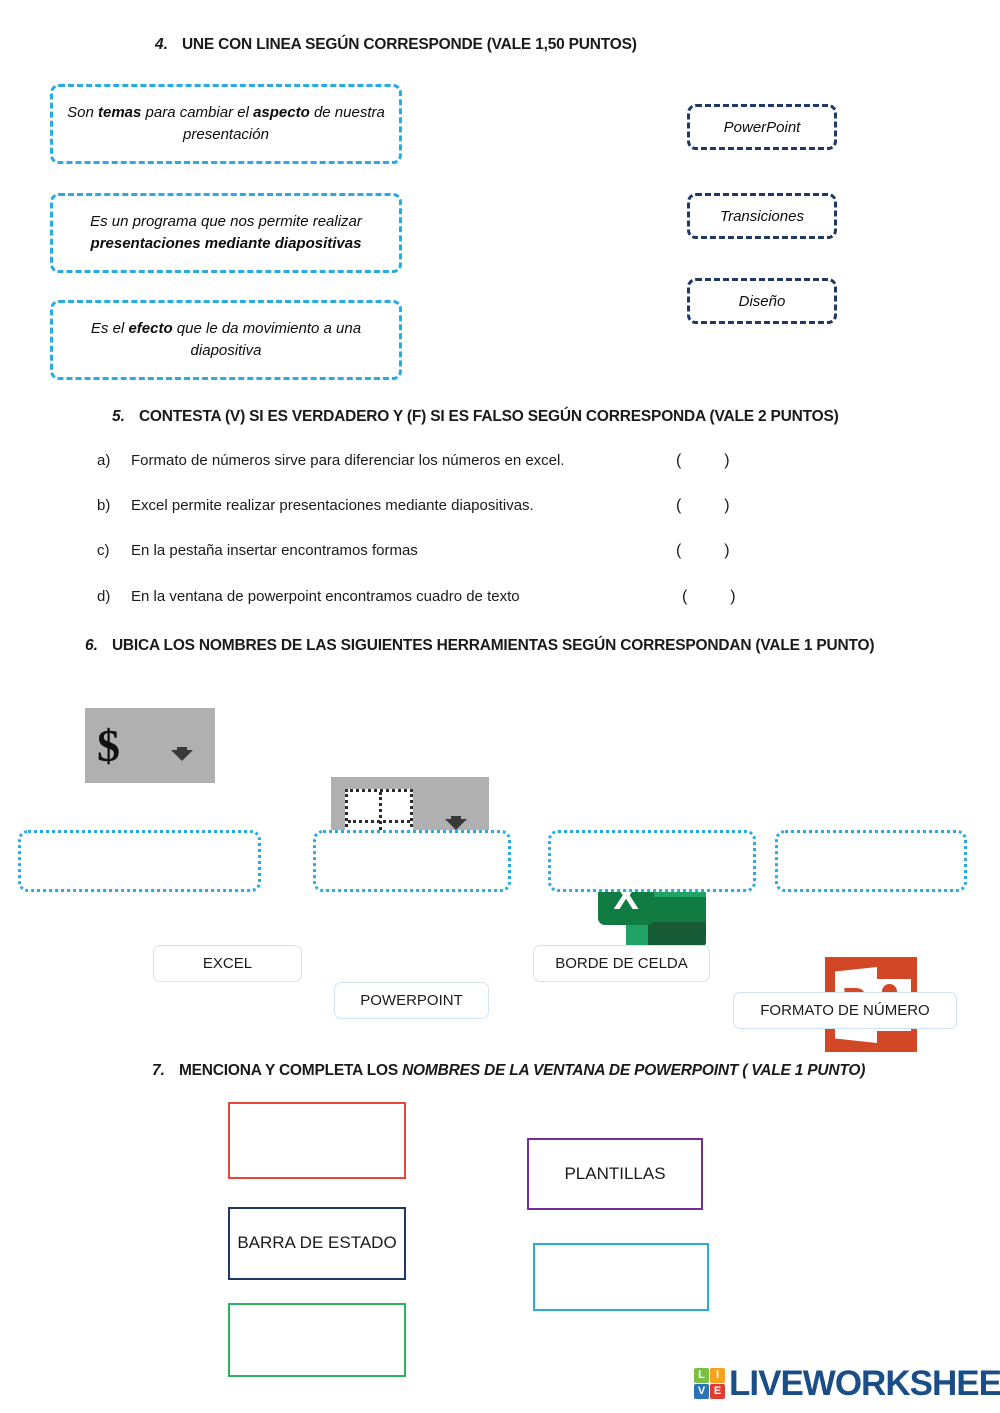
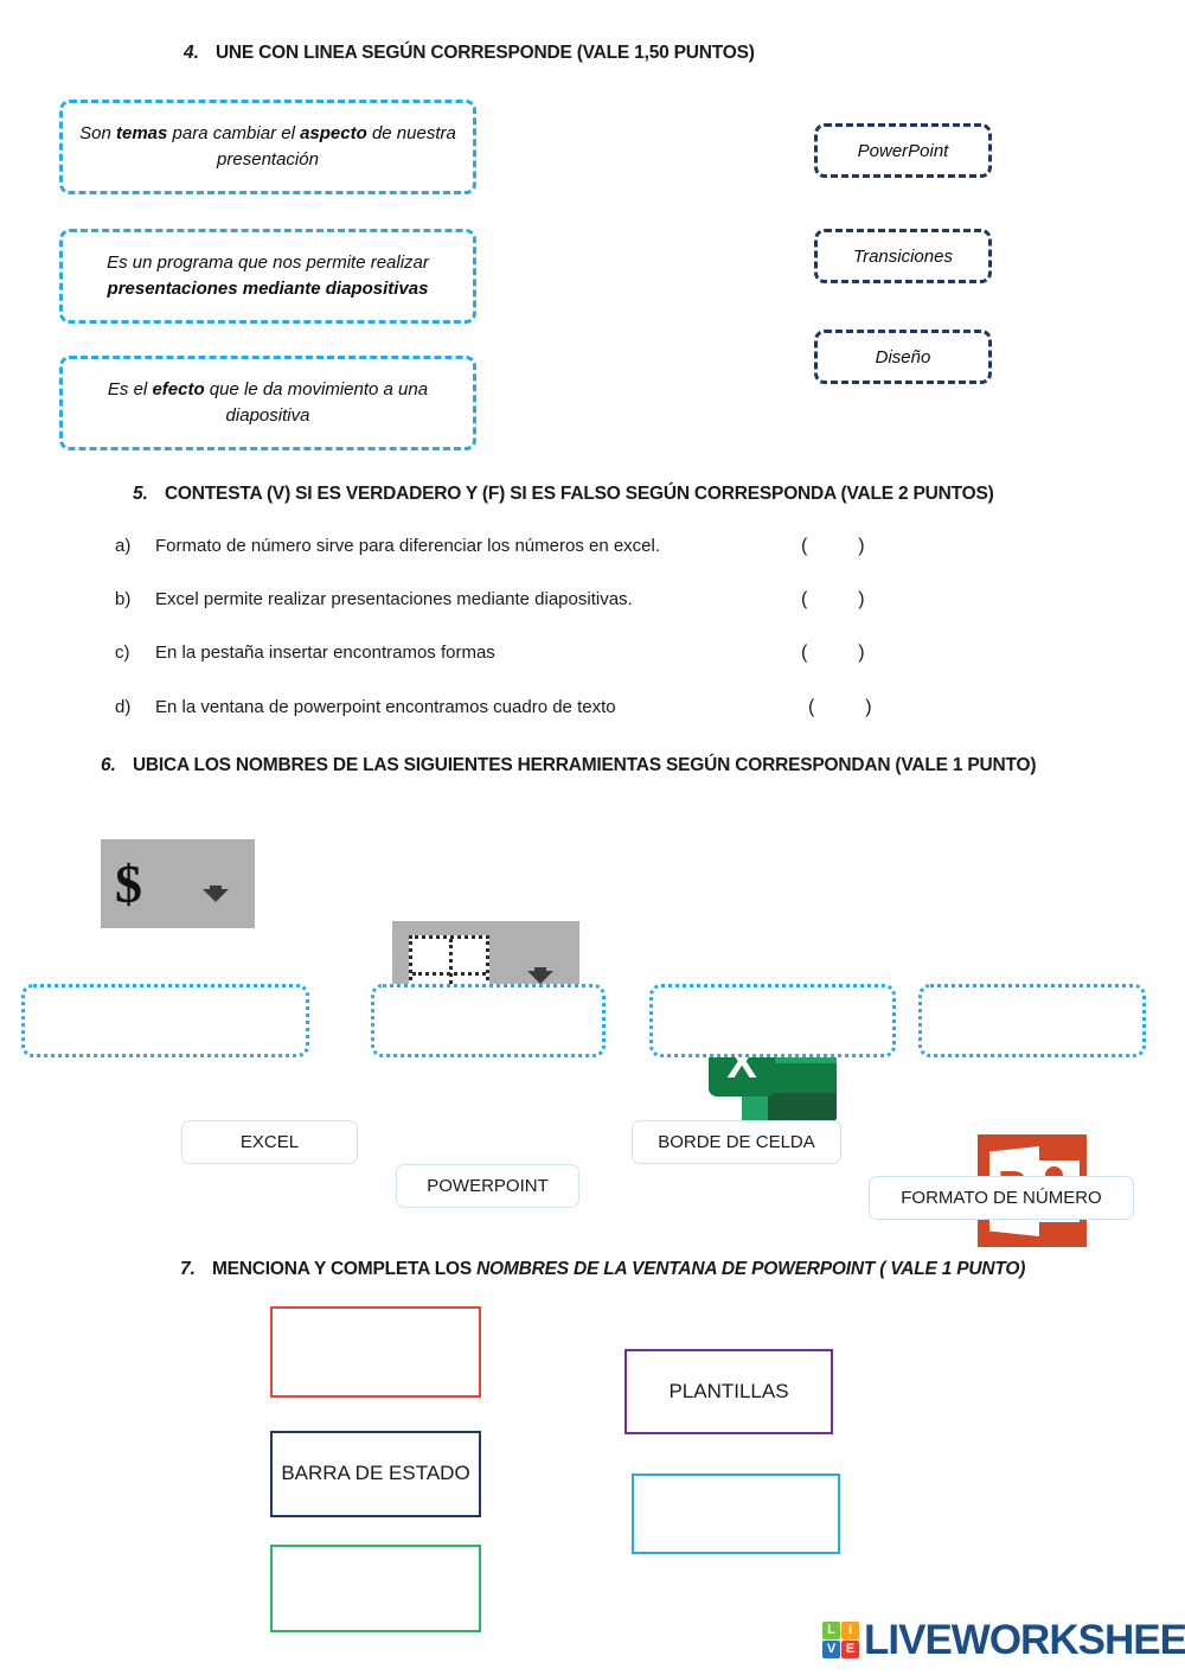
  4.
  UNE CON LINEA SEGÚN CORRESPONDE (VALE 1,50 PUNTOS)
  Son temas para cambiar el aspecto de nuestra presentación
  Es un programa que nos permite realizar presentaciones mediante diapositivas
  Es el efecto que le da movimiento a una diapositiva
  PowerPoint
  Transiciones
  Diseño
  5.
  CONTESTA (V) SI ES VERDADERO Y (F) SI ES FALSO SEGÚN CORRESPONDA (VALE 2 PUNTOS)
  a)
- Formato de números sirve para diferenciar los números en excel.
+ Formato de número sirve para diferenciar los números en excel.
  ( )
  b)
  Excel permite realizar presentaciones mediante diapositivas.
  ( )
  c)
  En la pestaña insertar encontramos formas
  ( )
  d)
  En la ventana de powerpoint encontramos cuadro de texto
  ( )
  6.
  UBICA LOS NOMBRES DE LAS SIGUIENTES HERRAMIENTAS SEGÚN CORRESPONDAN (VALE 1 PUNTO)
  $
  X
  EXCEL
  POWERPOINT
  BORDE DE CELDA
  FORMATO DE NÚMERO
  7.
  MENCIONA Y COMPLETA LOS NOMBRES DE LA VENTANA DE POWERPOINT ( VALE 1 PUNTO)
  BARRA DE ESTADO
  PLANTILLAS
  L
  I
  V
  E
  LIVEWORKSHEE
